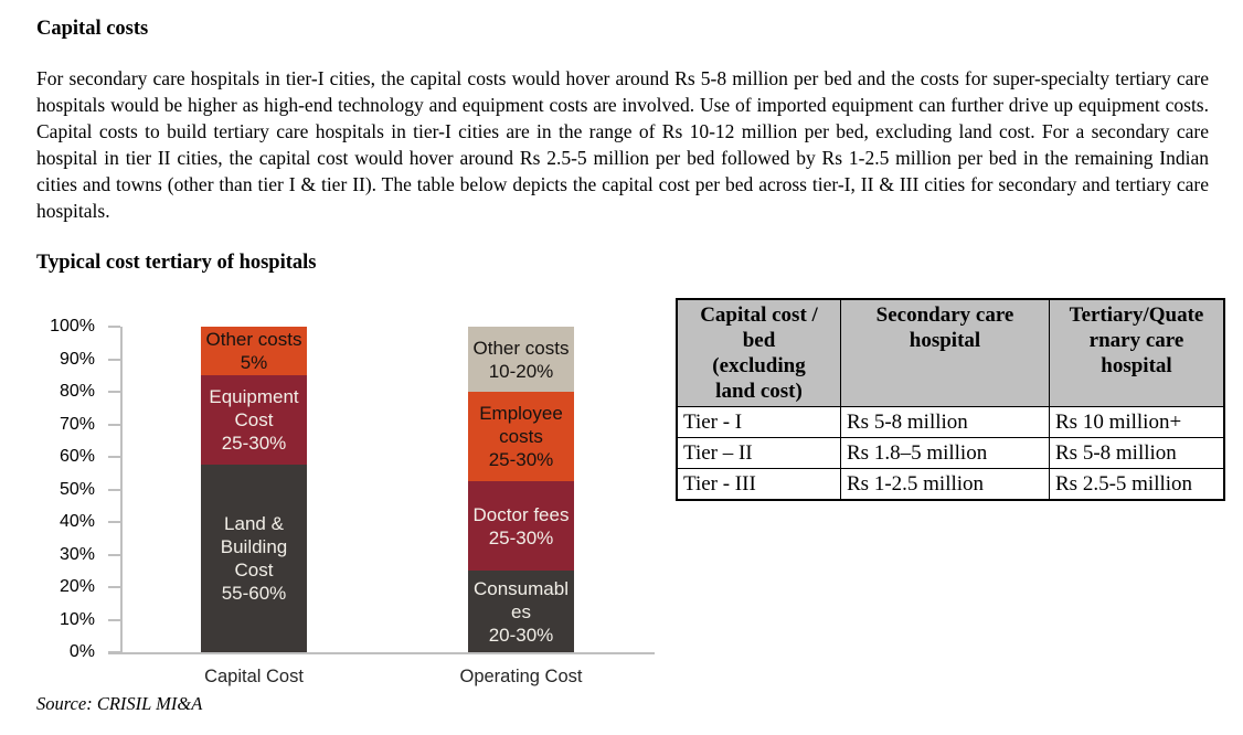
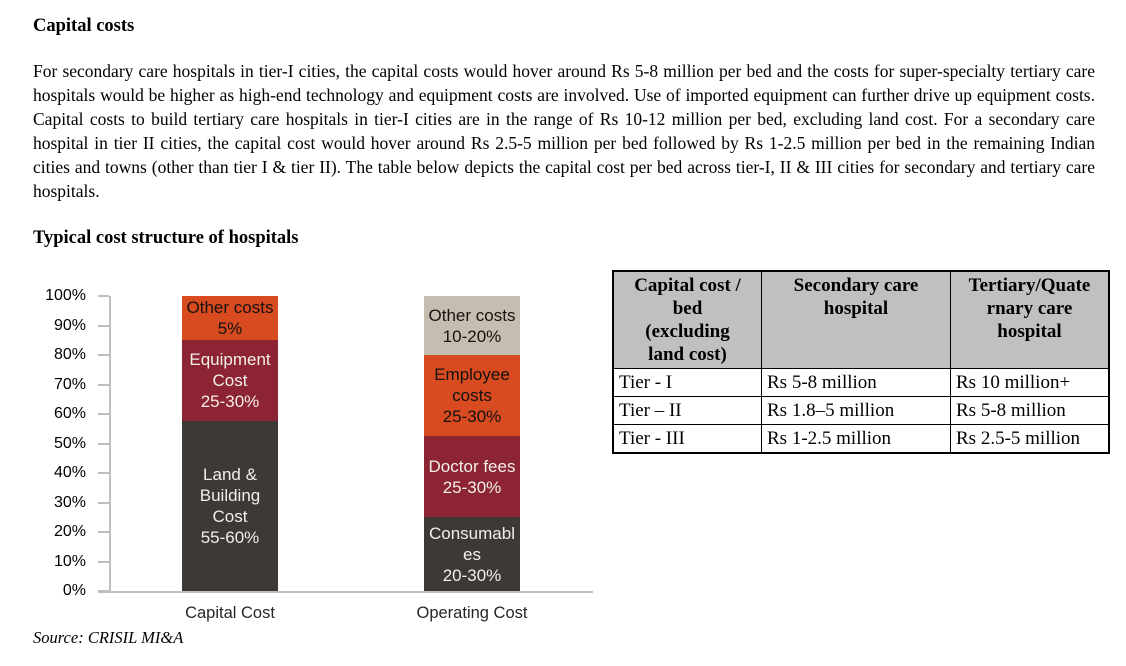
  Capital costs
  For secondary care hospitals in tier-I cities, the capital costs would hover around Rs 5-8 million per bed and the costs for super-specialty tertiary care hospitals would be higher as high-end technology and equipment costs are involved. Use of imported equipment can further drive up equipment costs. Capital costs to build tertiary care hospitals in tier-I cities are in the range of Rs 10-12 million per bed, excluding land cost. For a secondary care hospital in tier II cities, the capital cost would hover around Rs 2.5-5 million per bed followed by Rs 1-2.5 million per bed in the remaining Indian cities and towns (other than tier I & tier II). The table below depicts the capital cost per bed across tier-I, II & III cities for secondary and tertiary care hospitals.
- Typical cost tertiary of hospitals
+ Typical cost structure of hospitals
  0%
  10%
  20%
  30%
  40%
  50%
  60%
  70%
  80%
  90%
  100%
  Land &
  Building
  Cost
  55-60%
  Equipment
  Cost
  25-30%
  Other costs
  5%
  Capital Cost
  Consumabl
  es
  20-30%
  Doctor fees
  25-30%
  Employee
  costs
  25-30%
  Other costs
  10-20%
  Operating Cost
  Source: CRISIL MI&A
  Capital cost / bed (excluding land cost)	Secondary care hospital	Tertiary/Quate rnary care hospital
  Tier - I	Rs 5-8 million	Rs 10 million+
  Tier – II	Rs 1.8–5 million	Rs 5-8 million
  Tier - III	Rs 1-2.5 million	Rs 2.5-5 million
